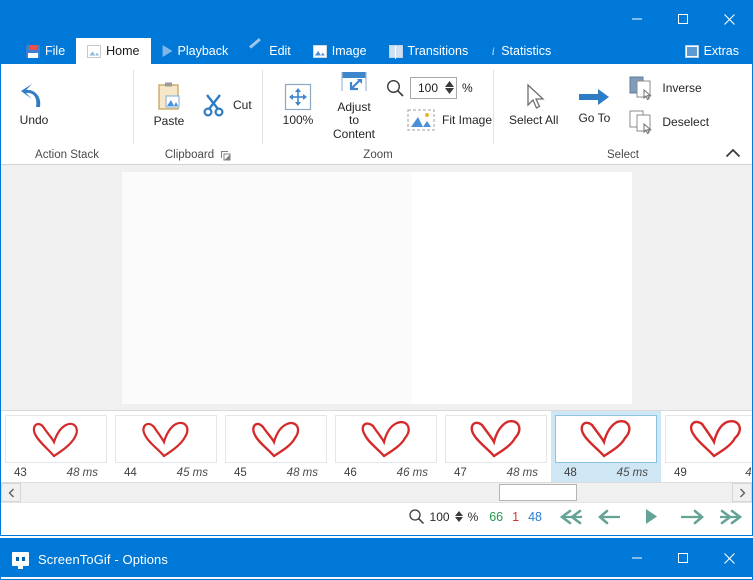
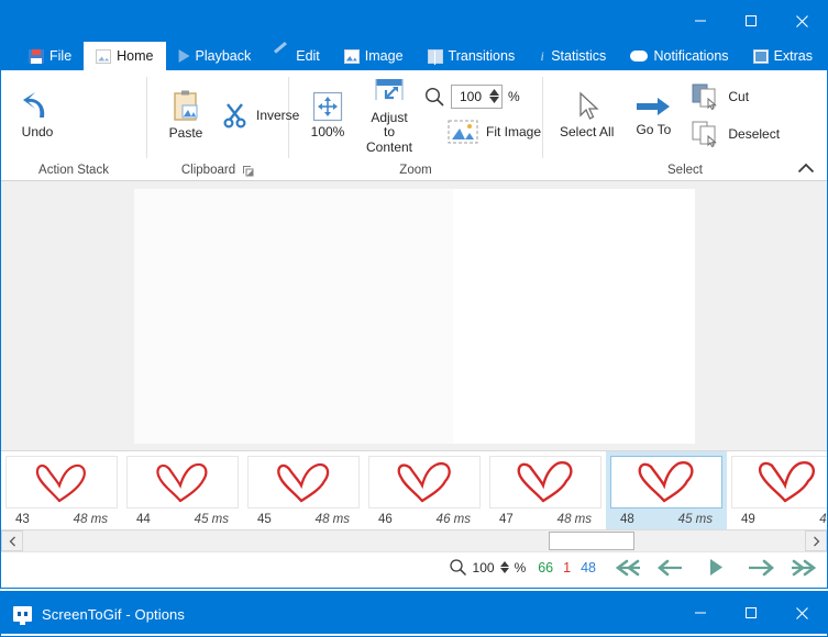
  File
  Home
  Playback
  Edit
  Image
  Transitions
  i
  Statistics
+ Notifications
  Extras
  Undo
  Action Stack
  Paste
- Cut
+ Inverse
  Clipboard
  100%
  Adjust to Content
  100
  %
  Fit Image
  Zoom
  Select All
  Go To
- Inverse
+ Cut
  Deselect
  Select
  43
  48 ms
  44
  45 ms
  45
  48 ms
  46
  46 ms
  47
  48 ms
  48
  45 ms
  49
  100
  %
  66
  1
  48
  ScreenToGif - Options
